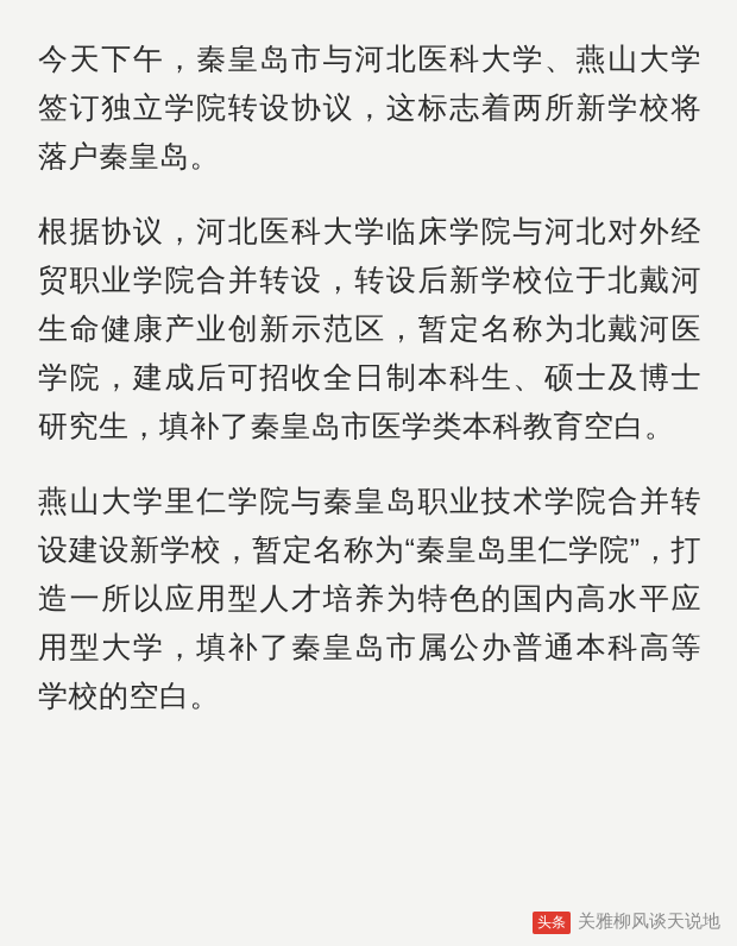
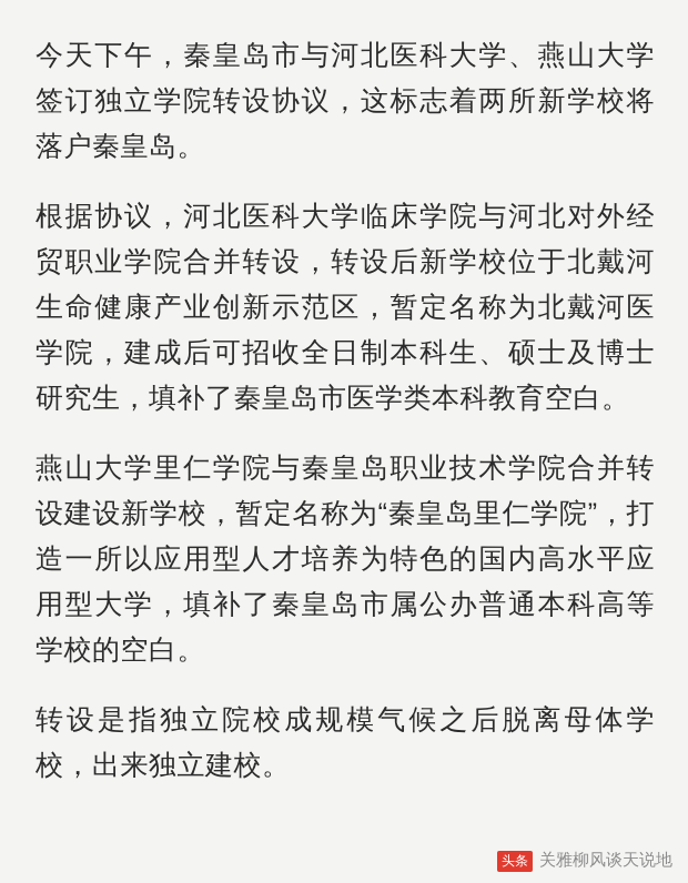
  今天下午，秦皇岛市与河北医科大学、燕山大学签订独立学院转设协议，这标志着两所新学校将落户秦皇岛。
  根据协议，河北医科大学临床学院与河北对外经贸职业学院合并转设，转设后新学校位于北戴河生命健康产业创新示范区，暂定名称为北戴河医学院，建成后可招收全日制本科生、硕士及博士研究生，填补了秦皇岛市医学类本科教育空白。
  燕山大学里仁学院与秦皇岛职业技术学院合并转设建设新学校，暂定名称为“秦皇岛里仁学院”，打造一所以应用型人才培养为特色的国内高水平应用型大学，填补了秦皇岛市属公办普通本科高等学校的空白。
+ 转设是指独立院校成规模气候之后脱离母体学校，出来独立建校。
  头条
  关雅柳风谈天说地
